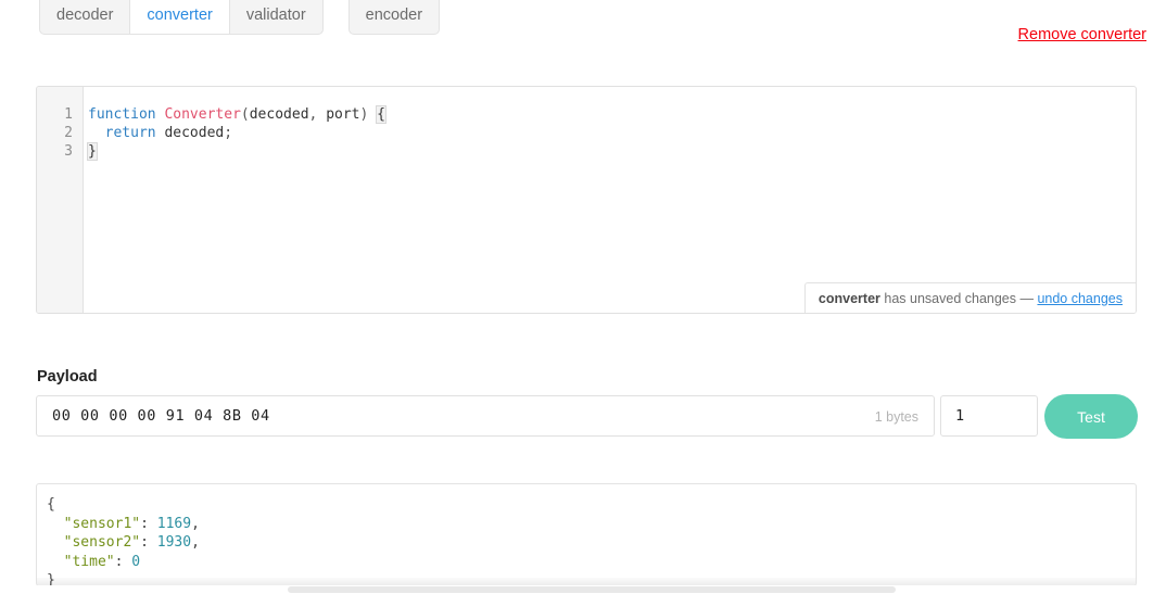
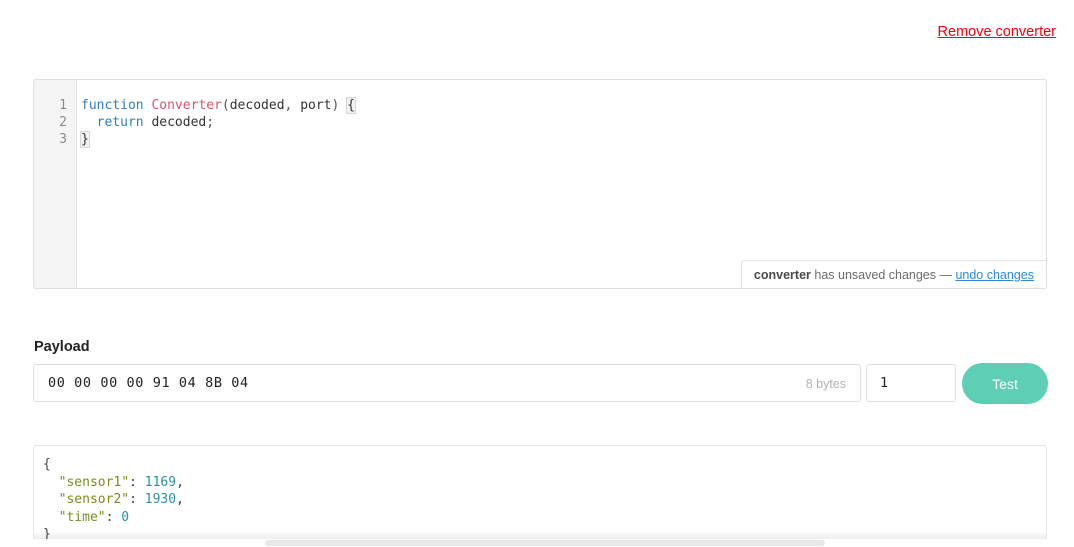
- decoder
- converter
- validator
- encoder
  Remove converter
  1
  2
  3
  function Converter(decoded, port) {
  return decoded;
  }
  converter has unsaved changes — undo changes
  Payload
  00 00 00 00 91 04 8B 04
- 1 bytes
+ 8 bytes
  1
  Test
  { "sensor1": 1169, "sensor2": 1930, "time": 0
